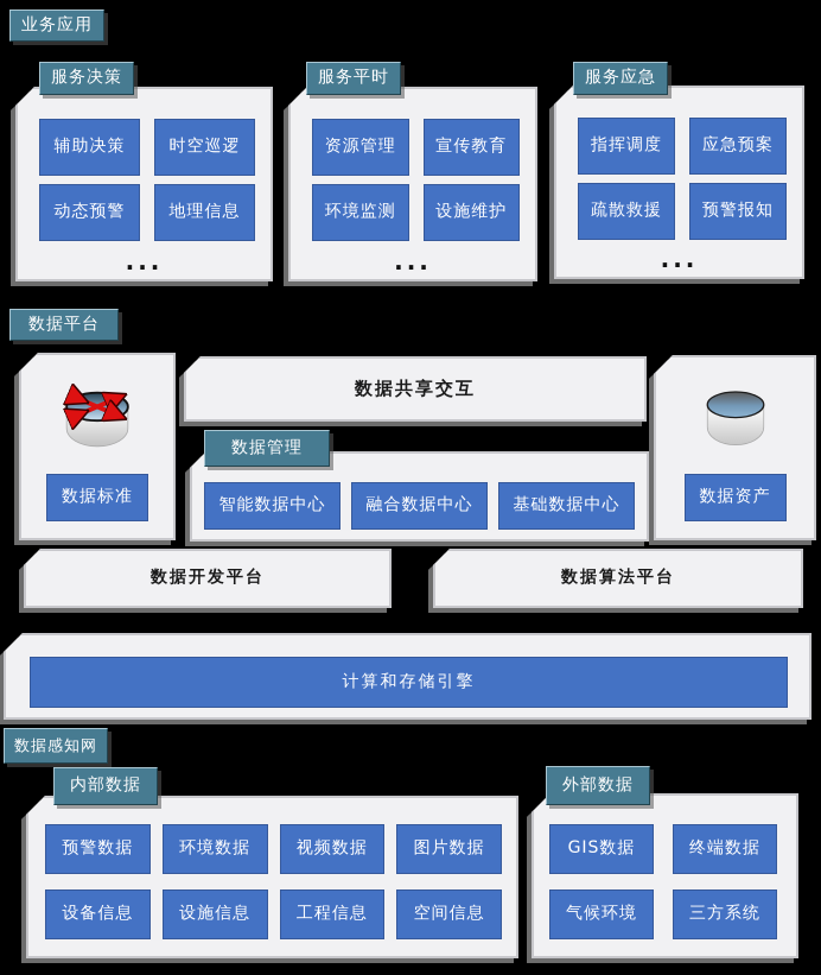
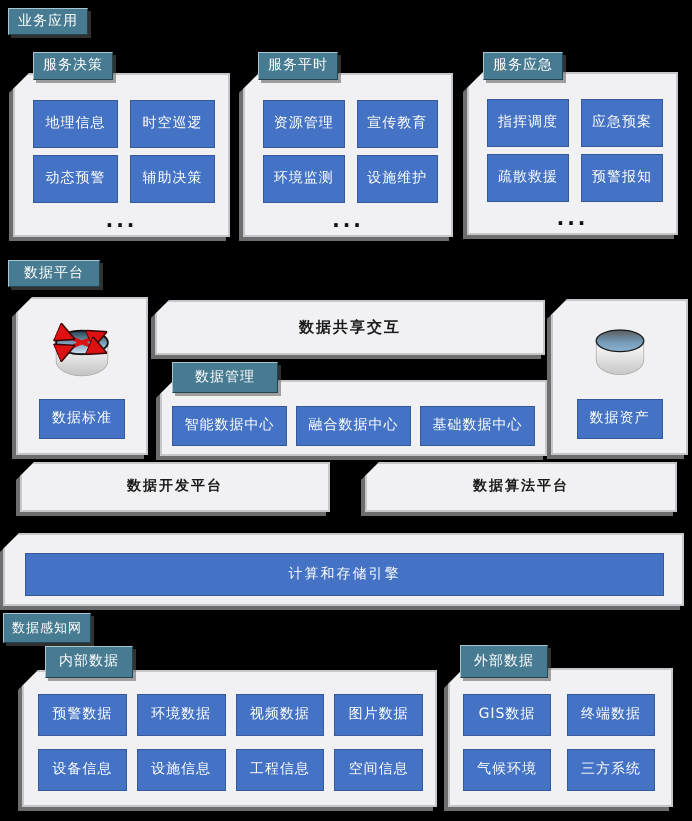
  业务应用
- 辅助决策
+ 地理信息
  时空巡逻
  动态预警
- 地理信息
+ 辅助决策
  ...
  服务决策
  资源管理
  宣传教育
  环境监测
  设施维护
  ...
  服务平时
  指挥调度
  应急预案
  疏散救援
  预警报知
  ...
  服务应急
  数据平台
  数据标准
  数据共享交互
  智能数据中心
  融合数据中心
  基础数据中心
  数据管理
  数据资产
  数据开发平台
  数据算法平台
  计算和存储引擎
  数据感知网
  预警数据
  环境数据
  视频数据
  图片数据
  设备信息
  设施信息
  工程信息
  空间信息
  内部数据
  GIS数据
  终端数据
  气候环境
  三方系统
  外部数据
